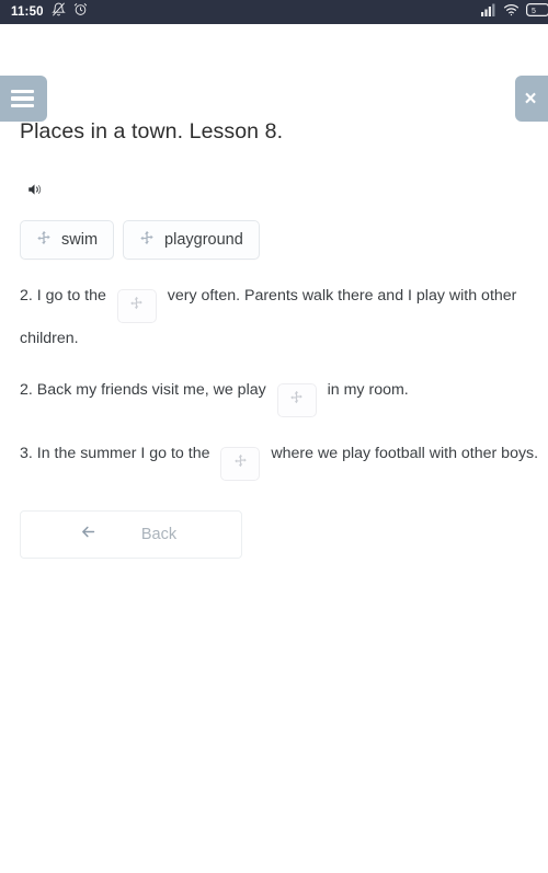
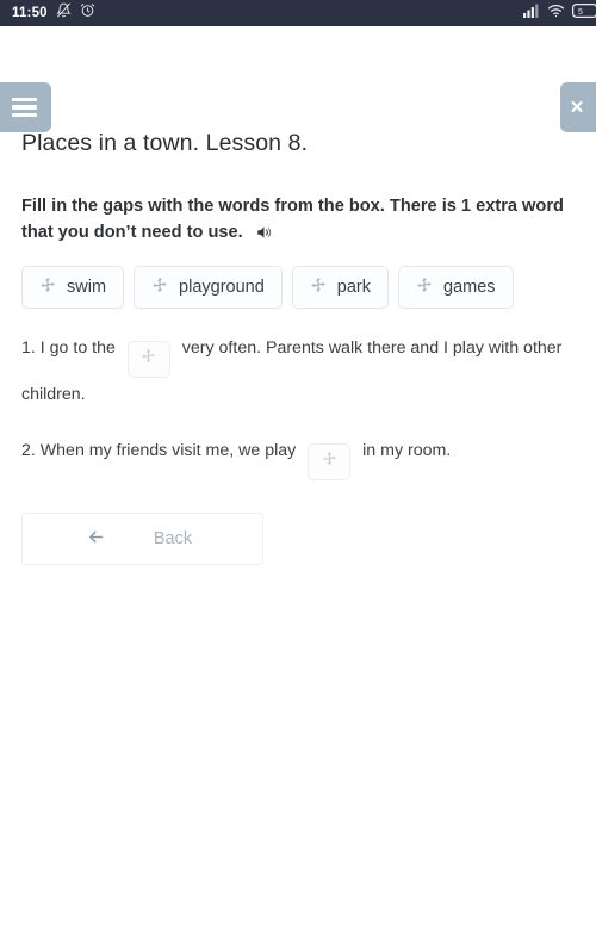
  11:50
  ×
  Places in a town. Lesson 8.
+ Fill in the gaps with the words from the box. There is 1 extra word that you don’t need to use.
  swim
  playground
+ park
+ games
- 2. I go to the very often. Parents walk there and I play with other children.
+ 1. I go to the very often. Parents walk there and I play with other children.
- 2. Back my friends visit me, we play in my room.
+ 2. When my friends visit me, we play in my room.
- 3. In the summer I go to the where we play football with other boys.
  Back
